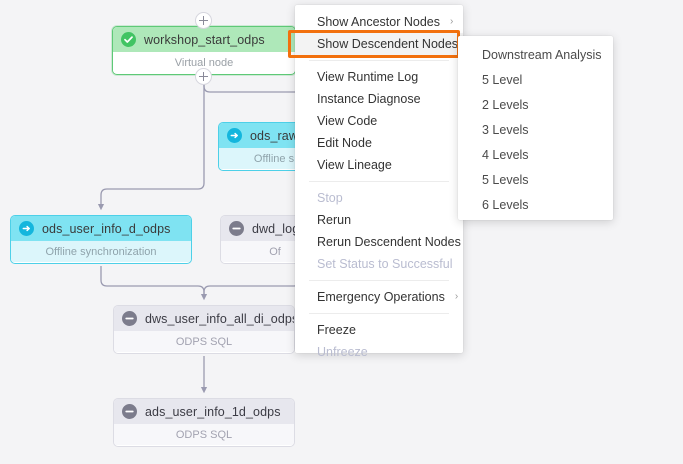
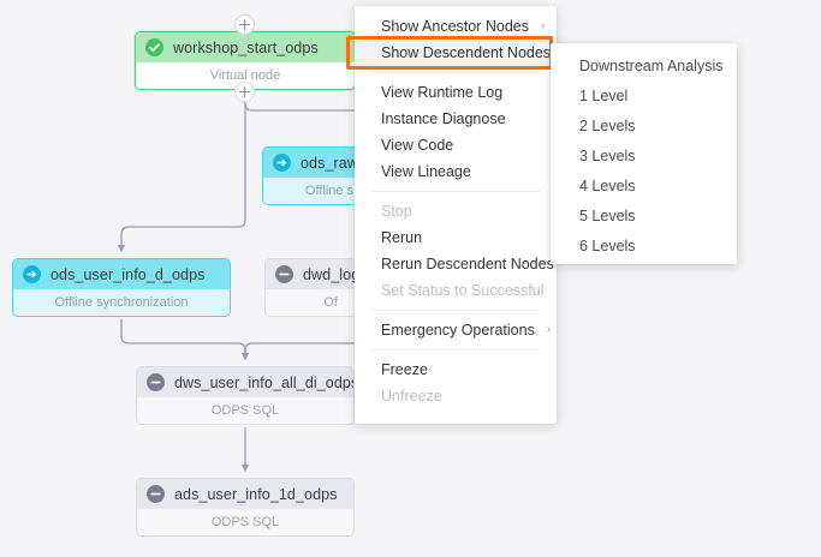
  workshop_start_odps
  Virtual node
  ods_raw
  Offline s
  ods_user_info_d_odps
  Offline synchronization
  dwd_lo
  Of
  dws_user_info_all_di_odp
  ODPS SQL
  ads_user_info_1d_odps
  ODPS SQL
  Show Ancestor Nodes
  ›
  Show Descendent Nodes
  View Runtime Log
  Instance Diagnose
  View Code
- Edit Node
  View Lineage
  Stop
  Rerun
  Rerun Descendent Nodes
  Set Status to Successful
  Emergency Operations
  ›
  Freeze
  Unfreeze
  Downstream Analysis
- 5 Level
+ 1 Level
  2 Levels
  3 Levels
  4 Levels
  5 Levels
  6 Levels
